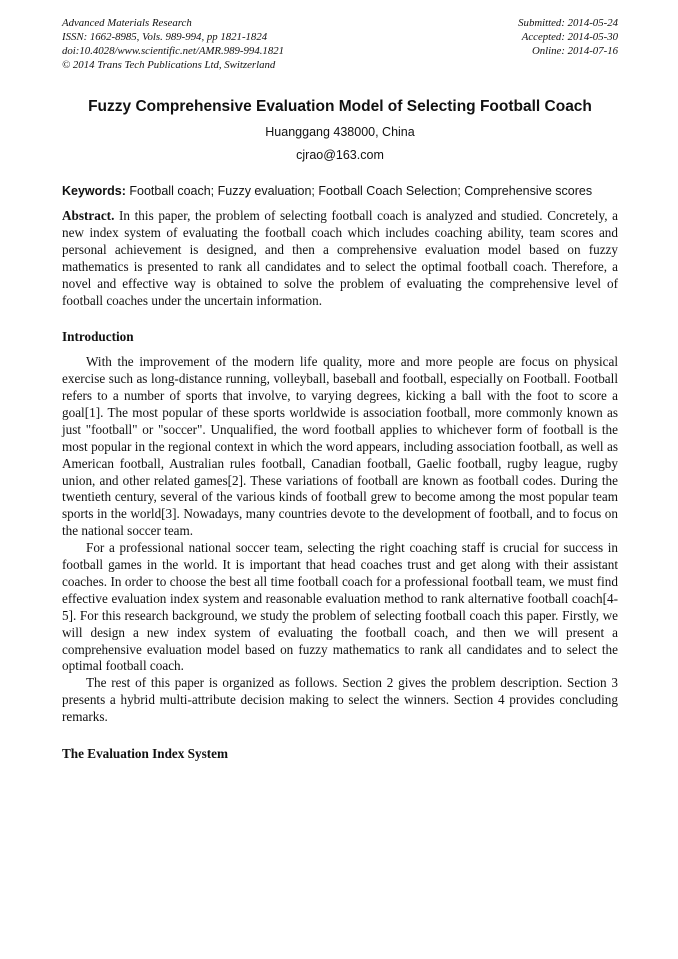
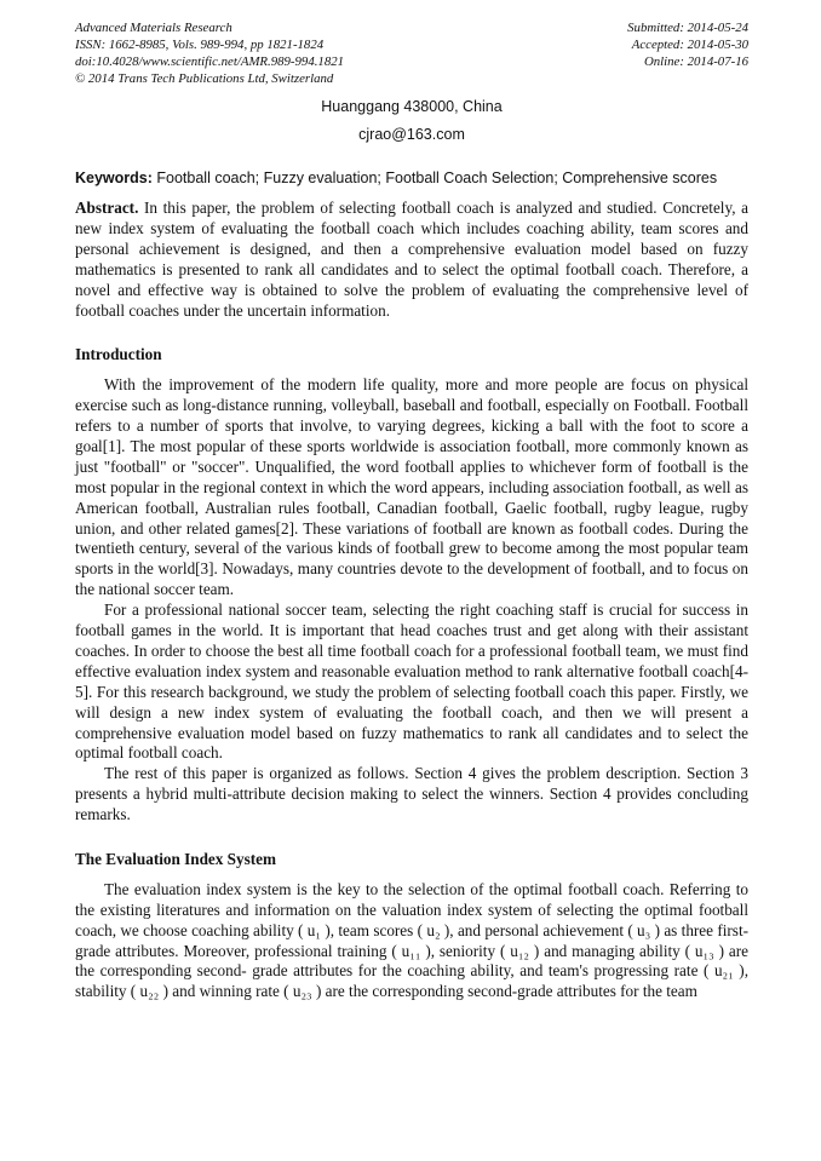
  Advanced Materials Research
  ISSN: 1662-8985, Vols. 989-994, pp 1821-1824
  doi:10.4028/www.scientific.net/AMR.989-994.1821
  © 2014 Trans Tech Publications Ltd, Switzerland
  Submitted: 2014-05-24
  Accepted: 2014-05-30
  Online: 2014-07-16
- Fuzzy Comprehensive Evaluation Model of Selecting Football Coach
  Huanggang 438000, China
  cjrao@163.com
  Keywords: Football coach; Fuzzy evaluation; Football Coach Selection; Comprehensive scores
  Abstract. In this paper, the problem of selecting football coach is analyzed and studied. Concretely, a new index system of evaluating the football coach which includes coaching ability, team scores and personal achievement is designed, and then a comprehensive evaluation model based on fuzzy mathematics is presented to rank all candidates and to select the optimal football coach. Therefore, a novel and effective way is obtained to solve the problem of evaluating the comprehensive level of football coaches under the uncertain information.
  Introduction
  With the improvement of the modern life quality, more and more people are focus on physical exercise such as long-distance running, volleyball, baseball and football, especially on Football. Football refers to a number of sports that involve, to varying degrees, kicking a ball with the foot to score a goal[1]. The most popular of these sports worldwide is association football, more commonly known as just "football" or "soccer". Unqualified, the word football applies to whichever form of football is the most popular in the regional context in which the word appears, including association football, as well as American football, Australian rules football, Canadian football, Gaelic football, rugby league, rugby union, and other related games[2]. These variations of football are known as football codes. During the twentieth century, several of the various kinds of football grew to become among the most popular team sports in the world[3]. Nowadays, many countries devote to the development of football, and to focus on the national soccer team.
  For a professional national soccer team, selecting the right coaching staff is crucial for success in football games in the world. It is important that head coaches trust and get along with their assistant coaches. In order to choose the best all time football coach for a professional football team, we must find effective evaluation index system and reasonable evaluation method to rank alternative football coach[4-5]. For this research background, we study the problem of selecting football coach this paper. Firstly, we will design a new index system of evaluating the football coach, and then we will present a comprehensive evaluation model based on fuzzy mathematics to rank all candidates and to select the optimal football coach.
- The rest of this paper is organized as follows. Section 2 gives the problem description. Section 3 presents a hybrid multi-attribute decision making to select the winners. Section 4 provides concluding remarks.
+ The rest of this paper is organized as follows. Section 4 gives the problem description. Section 3 presents a hybrid multi-attribute decision making to select the winners. Section 4 provides concluding remarks.
  The Evaluation Index System
+ The evaluation index system is the key to the selection of the optimal football coach. Referring to the existing literatures and information on the valuation index system of selecting the optimal football coach, we choose coaching ability ( u₁ ), team scores ( u₂ ), and personal achievement ( u₃ ) as three first-grade attributes. Moreover, professional training ( u₁₁ ), seniority ( u₁₂ ) and managing ability ( u₁₃ ) are the corresponding second- grade attributes for the coaching ability, and team's progressing rate ( u₂₁ ), stability ( u₂₂ ) and winning rate ( u₂₃ ) are the corresponding second-grade attributes for the team
